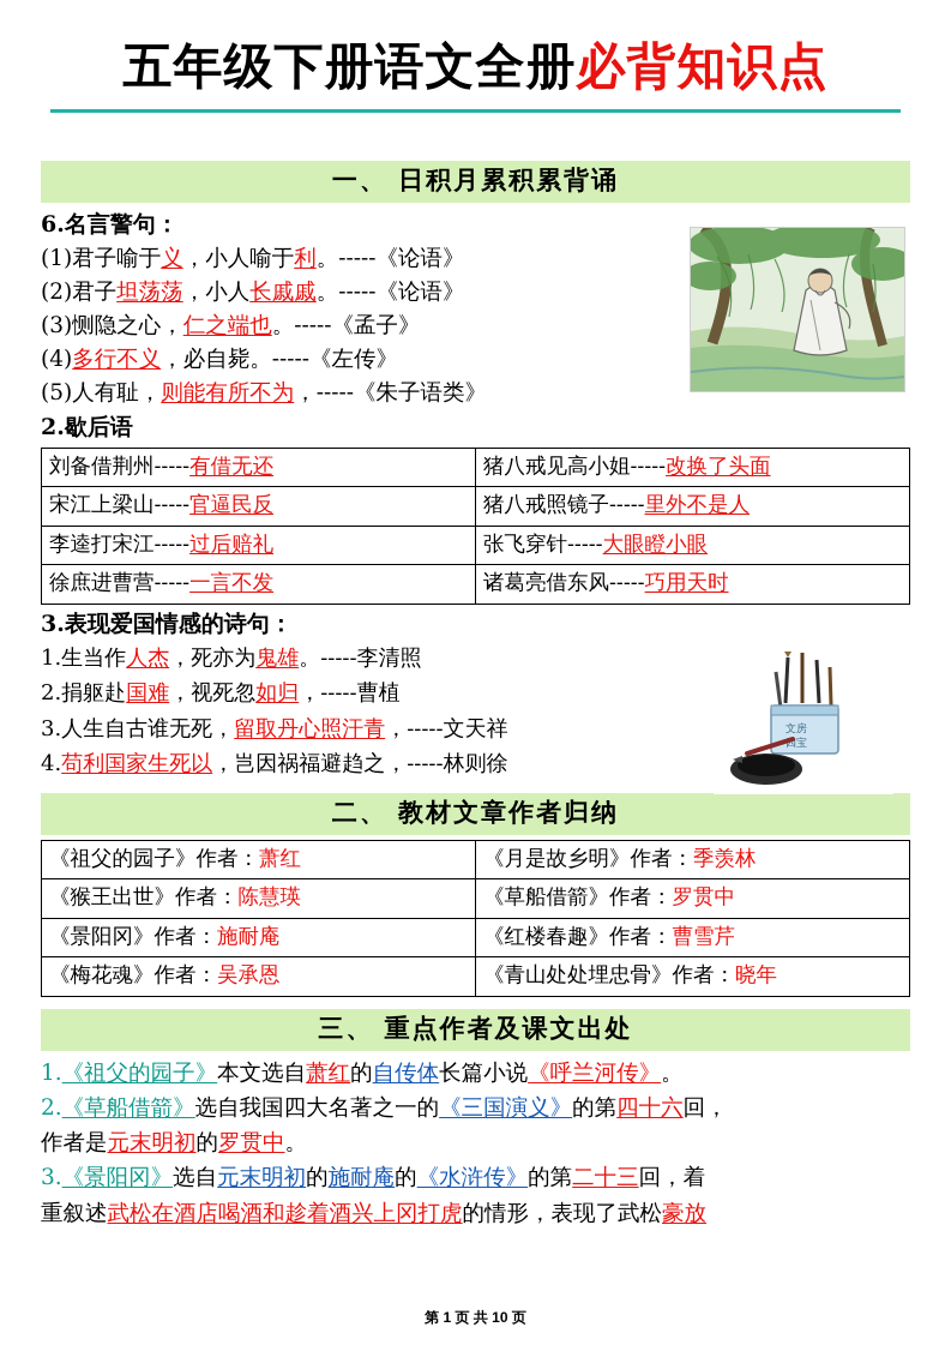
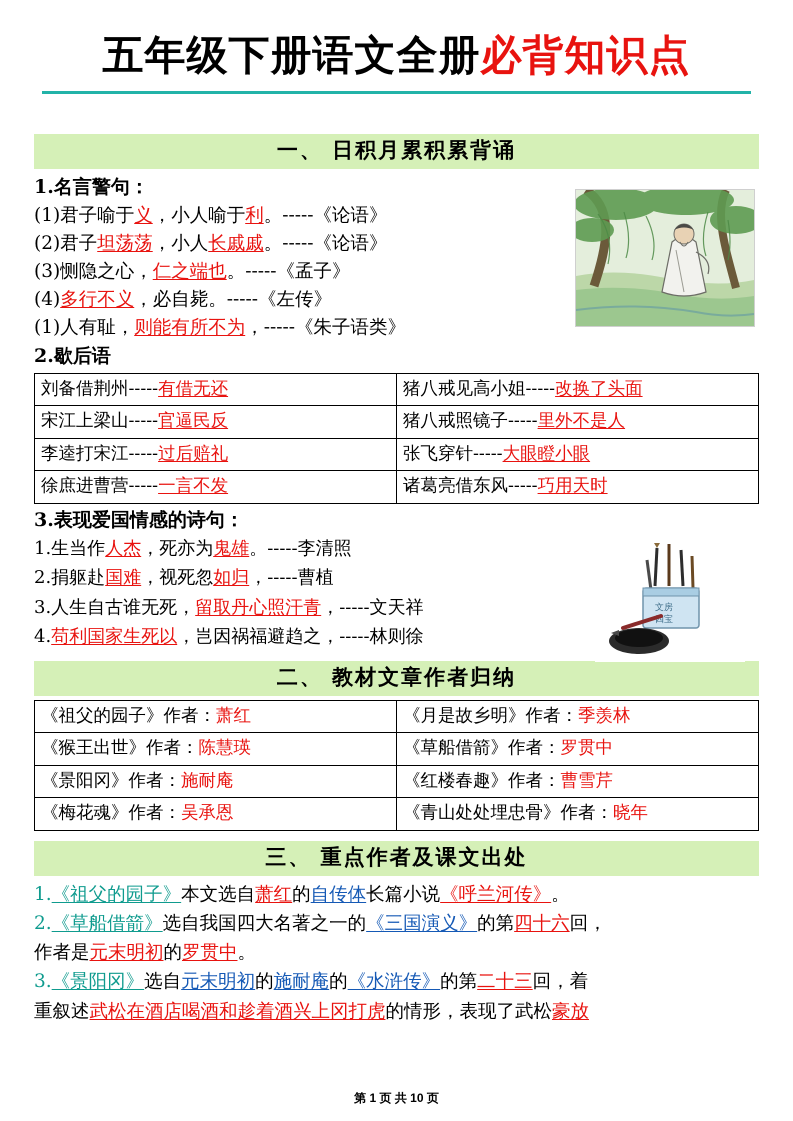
  五年级下册语文全册必背知识点
  一、 日积月累积累背诵
- 6.名言警句：
+ 1.名言警句：
  (1)君子喻于义，小人喻于利。-----《论语》
  (2)君子坦荡荡，小人长戚戚。-----《论语》
  (3)恻隐之心，仁之端也。-----《孟子》
  (4)多行不义，必自毙。-----《左传》
- (5)人有耻，则能有所不为，-----《朱子语类》
+ (1)人有耻，则能有所不为，-----《朱子语类》
  2.歇后语
  刘备借荆州-----有借无还	猪八戒见高小姐-----改换了头面
  宋江上梁山-----官逼民反	猪八戒照镜子-----里外不是人
  李逵打宋江-----过后赔礼	张飞穿针-----大眼瞪小眼
  徐庶进曹营-----一言不发	诸葛亮借东风-----巧用天时
  3.表现爱国情感的诗句：
  文房
  四宝
  1.生当作人杰，死亦为鬼雄。-----李清照
  2.捐躯赴国难，视死忽如归，-----曹植
  3.人生自古谁无死，留取丹心照汗青，-----文天祥
  4.苟利国家生死以，岂因祸福避趋之，-----林则徐
  二、 教材文章作者归纳
  《祖父的园子》作者：萧红	《月是故乡明》作者：季羡林
  《猴王出世》作者：陈慧瑛	《草船借箭》作者：罗贯中
  《景阳冈》作者：施耐庵	《红楼春趣》作者：曹雪芹
  《梅花魂》作者：吴承恩	《青山处处埋忠骨》作者：晓年
  三、 重点作者及课文出处
  1.《祖父的园子》本文选自萧红的自传体长篇小说《呼兰河传》。
  2.《草船借箭》选自我国四大名著之一的《三国演义》的第四十六回，
  作者是元末明初的罗贯中。
  3.《景阳冈》选自元末明初的施耐庵的《水浒传》的第二十三回，着
  重叙述武松在酒店喝酒和趁着酒兴上冈打虎的情形，表现了武松豪放
  第 1 页 共 10 页
